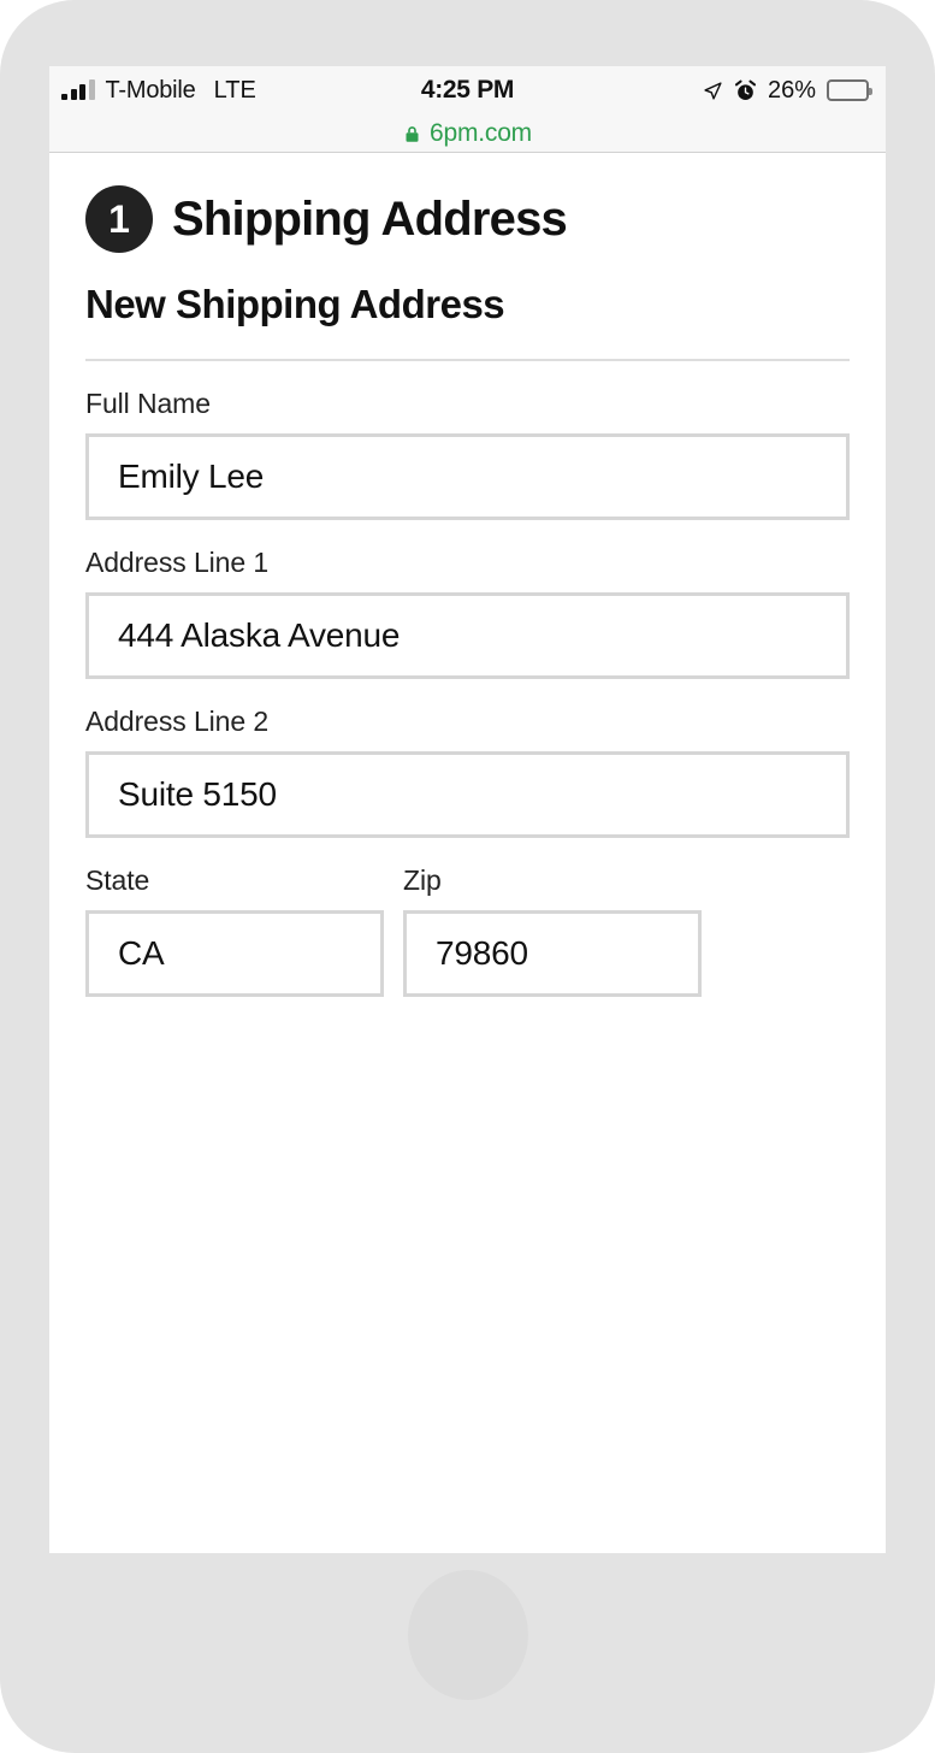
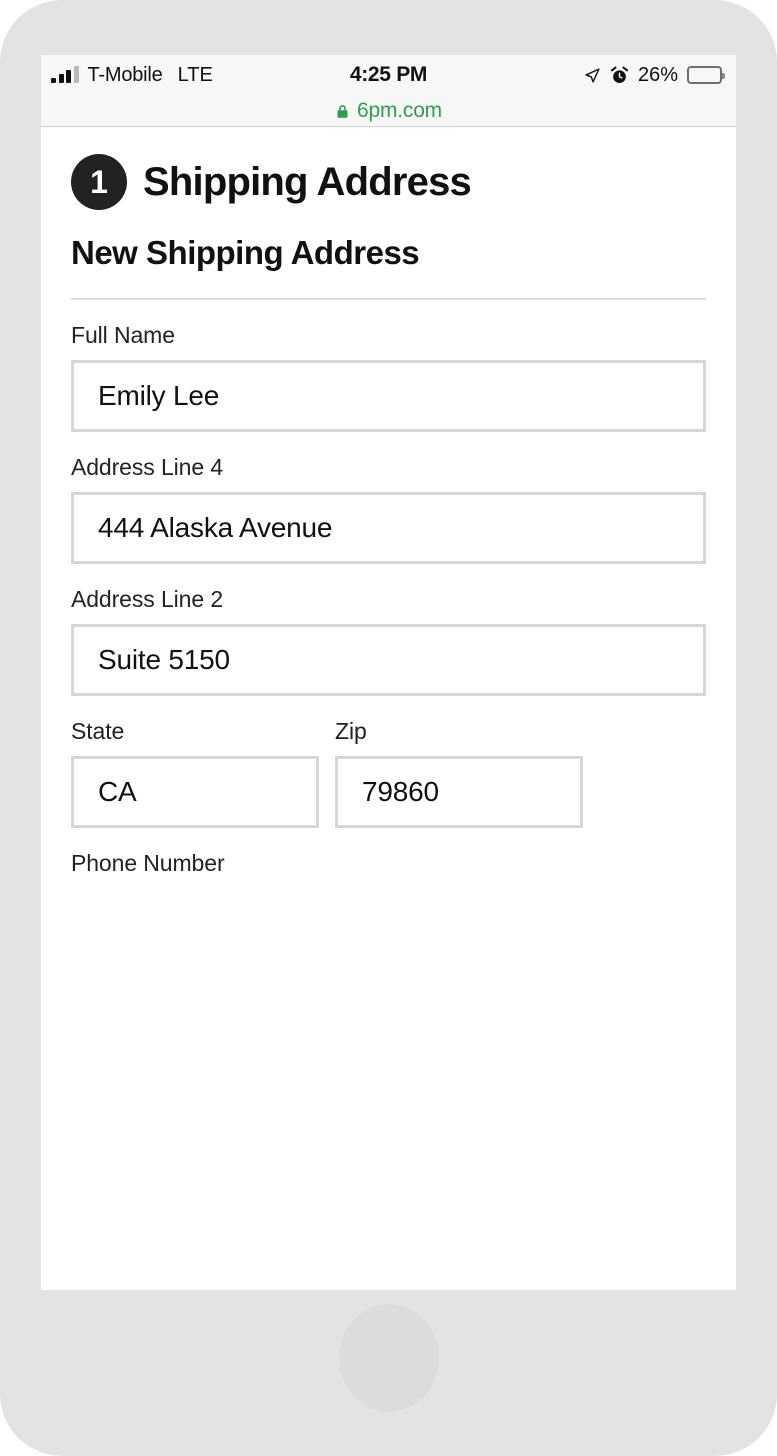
  T-Mobile
  LTE
  4:25 PM
  26%
  6pm.com
  1
  Shipping Address
  New Shipping Address
  Full Name
  Emily Lee
- Address Line 1
+ Address Line 4
  444 Alaska Avenue
  Address Line 2
  Suite 5150
  State
  CA
  Zip
  79860
+ Phone Number
